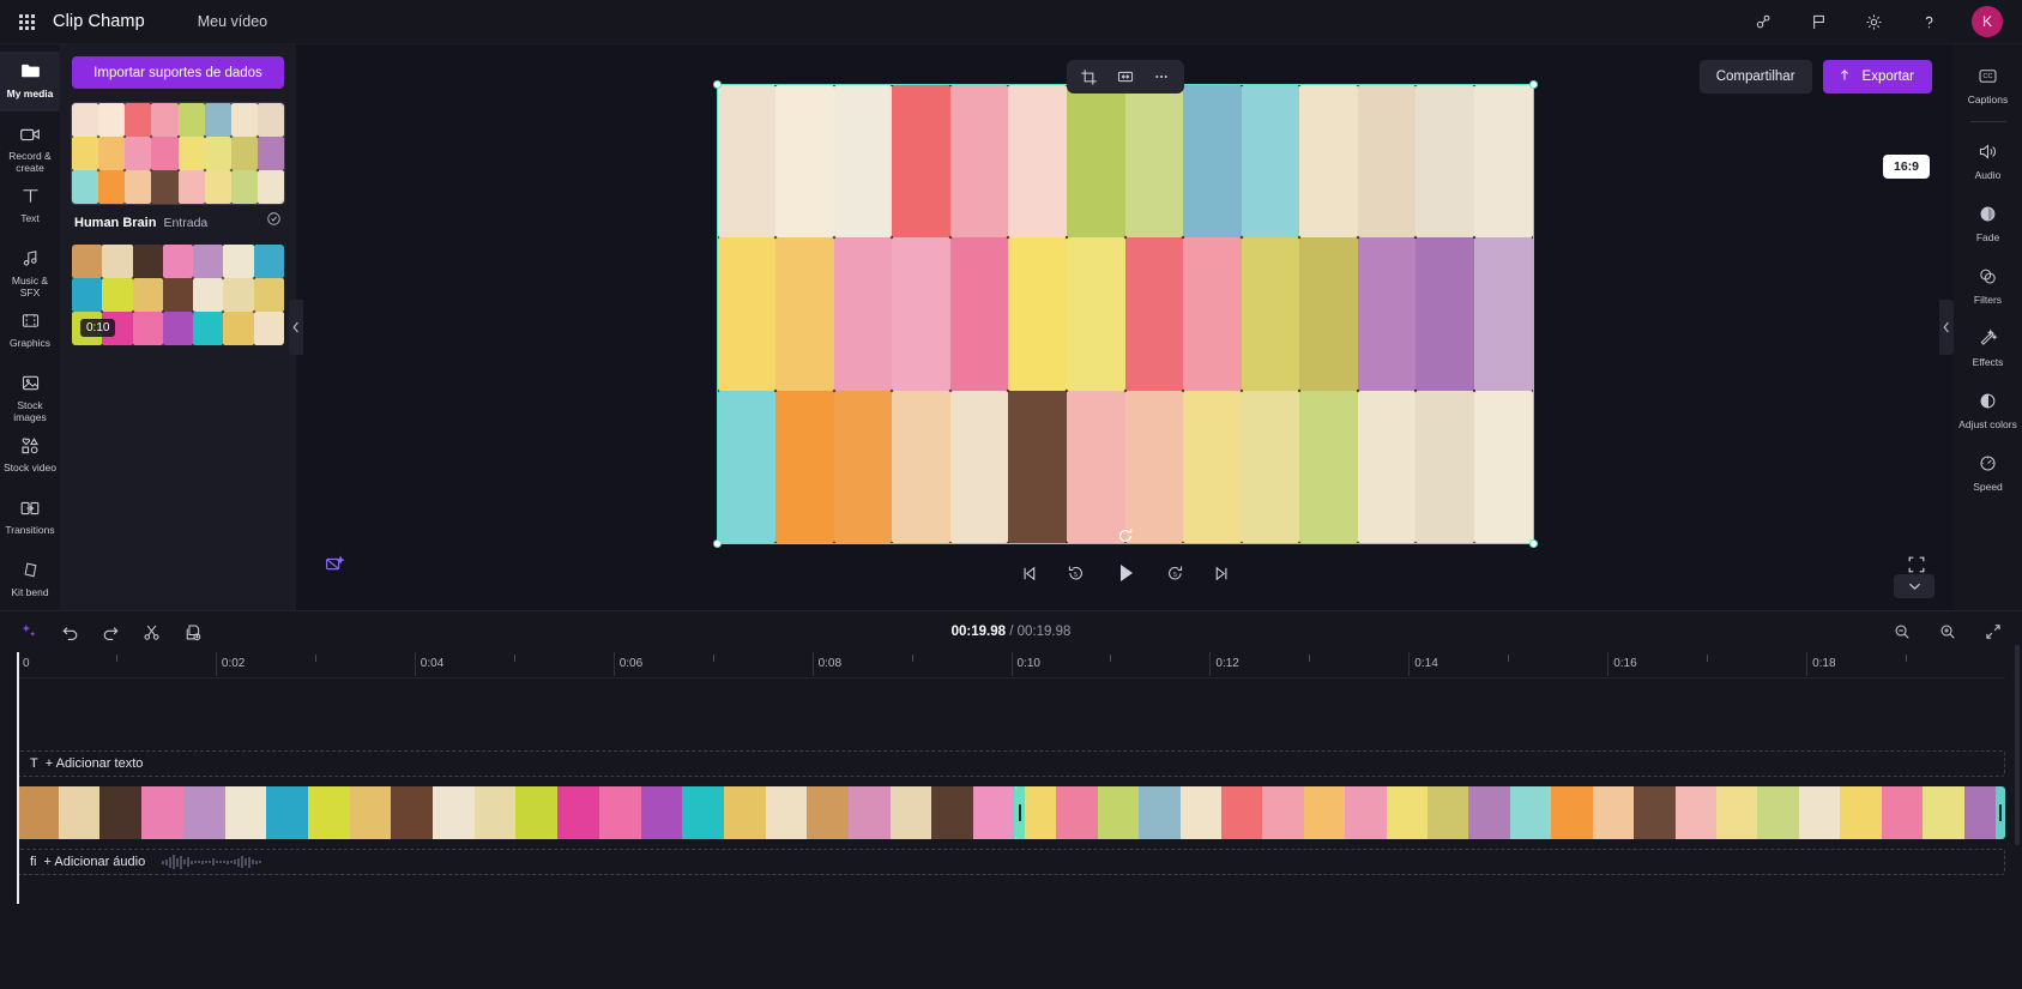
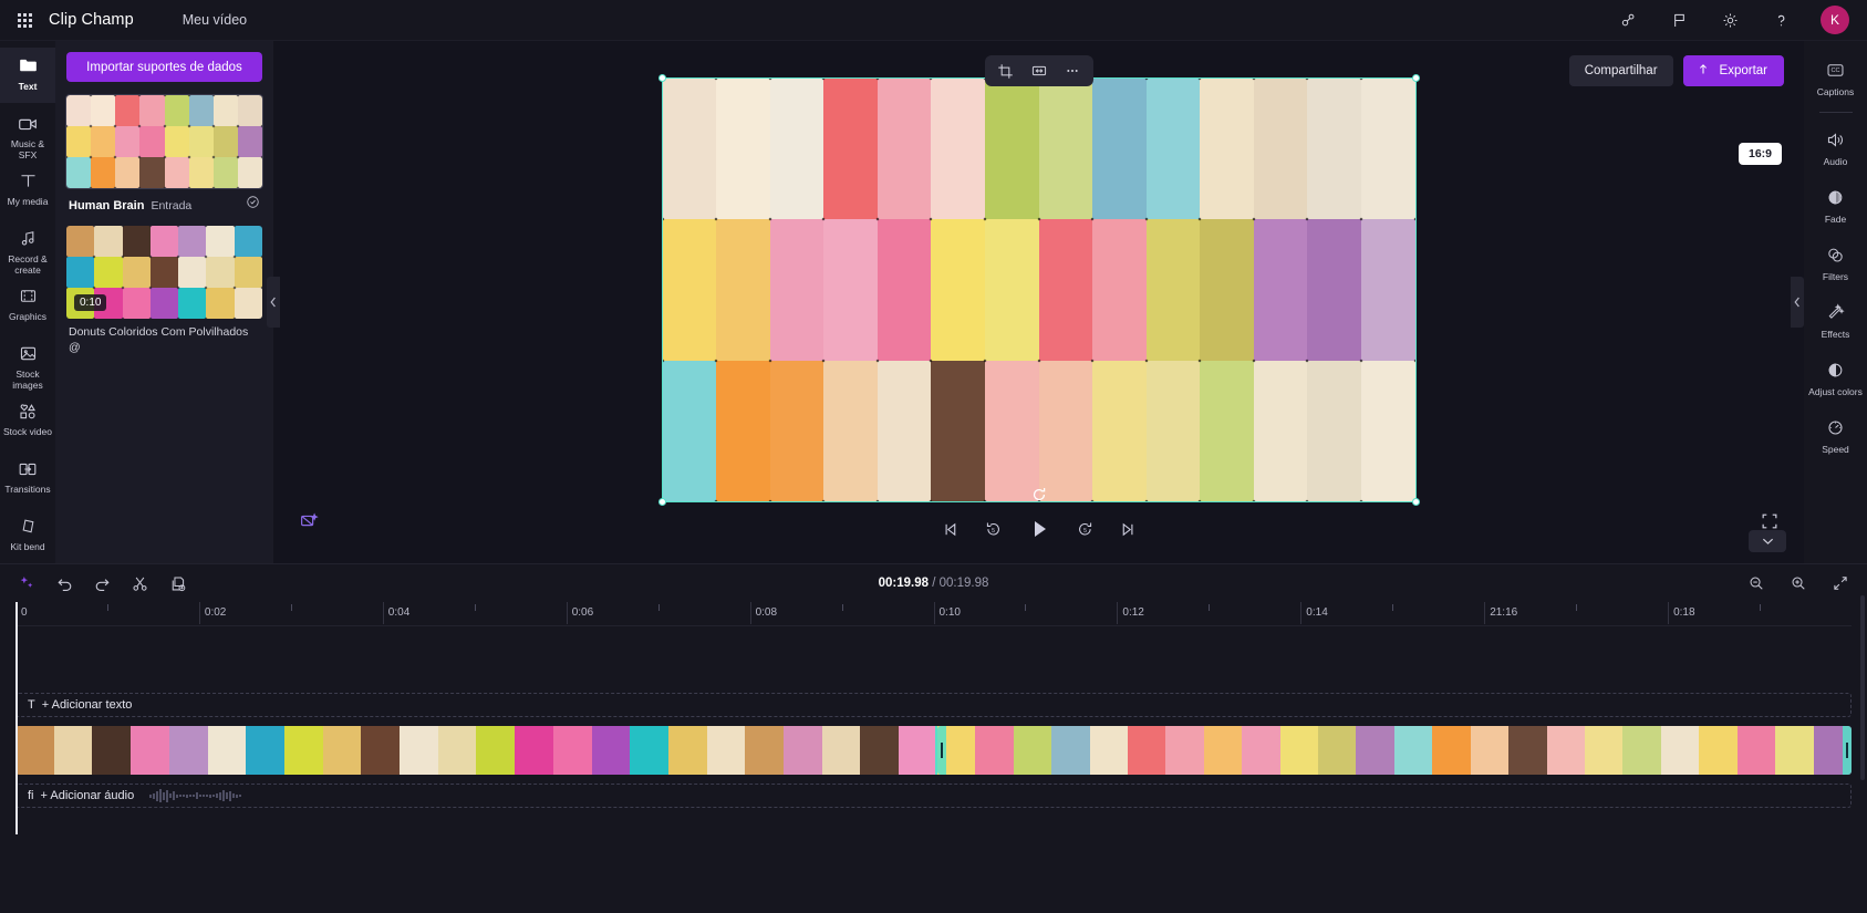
  Clip Champ
  Meu vídeo
  K
- My media
+ Text
- Record & create
+ Music & SFX
- Text
+ My media
- Music & SFX
+ Record & create
  Graphics
  Stock images
  Stock video
  Transitions
  Kit bend
  Importar suportes de dados
  Human Brain
  Entrada
  0:10
+ Donuts Coloridos Com Polvilhados @
  Compartilhar
  Exportar
  16:9
  Captions
  Audio
  Fade
  Filters
  Effects
  Adjust colors
  Speed
  00:19.98 / 00:19.98
  0
  0:02
  0:04
  0:06
  0:08
  0:10
  0:12
  0:14
- 0:16
+ 21:16
  0:18
  T
  + Adicionar texto
  fi
  + Adicionar áudio
